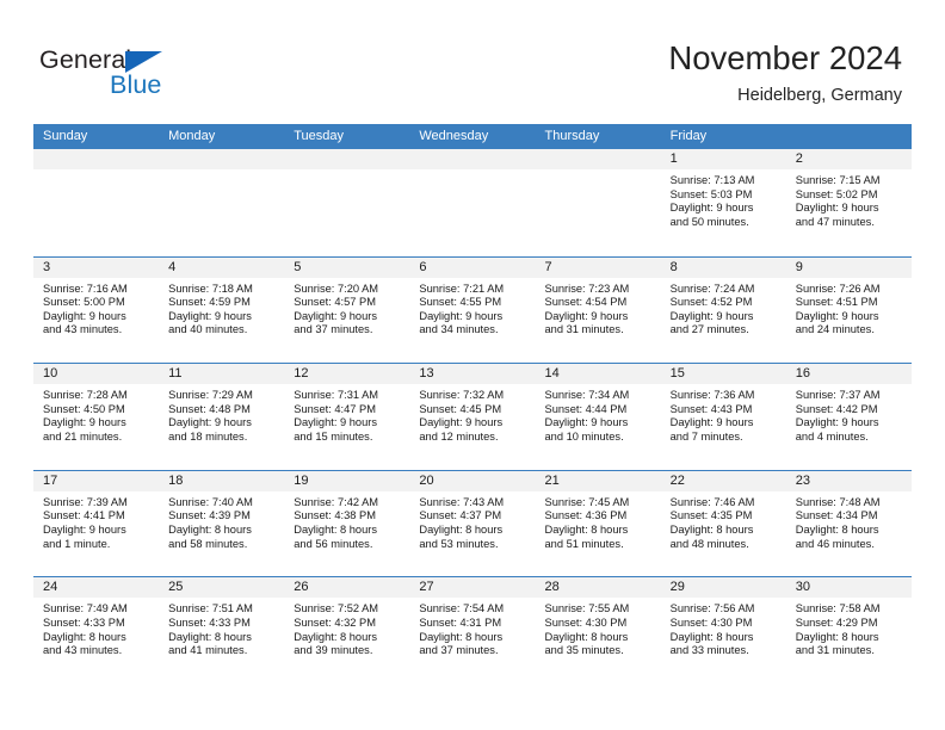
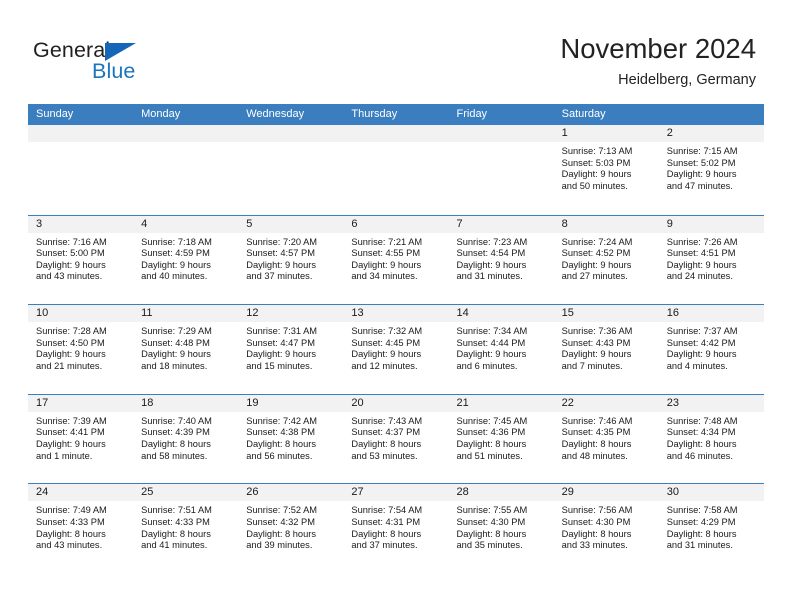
  General
  Blue
  November 2024
  Heidelberg, Germany
  Sunday
  Monday
- Tuesday
  Wednesday
  Thursday
  Friday
+ Saturday
  1
  Sunrise: 7:13 AM
  Sunset: 5:03 PM
  Daylight: 9 hours
  and 50 minutes.
  2
  Sunrise: 7:15 AM
  Sunset: 5:02 PM
  Daylight: 9 hours
  and 47 minutes.
  3
  Sunrise: 7:16 AM
  Sunset: 5:00 PM
  Daylight: 9 hours
  and 43 minutes.
  4
  Sunrise: 7:18 AM
  Sunset: 4:59 PM
  Daylight: 9 hours
  and 40 minutes.
  5
  Sunrise: 7:20 AM
  Sunset: 4:57 PM
  Daylight: 9 hours
  and 37 minutes.
  6
  Sunrise: 7:21 AM
  Sunset: 4:55 PM
  Daylight: 9 hours
  and 34 minutes.
  7
  Sunrise: 7:23 AM
  Sunset: 4:54 PM
  Daylight: 9 hours
  and 31 minutes.
  8
  Sunrise: 7:24 AM
  Sunset: 4:52 PM
  Daylight: 9 hours
  and 27 minutes.
  9
  Sunrise: 7:26 AM
  Sunset: 4:51 PM
  Daylight: 9 hours
  and 24 minutes.
  10
  Sunrise: 7:28 AM
  Sunset: 4:50 PM
  Daylight: 9 hours
  and 21 minutes.
  11
  Sunrise: 7:29 AM
  Sunset: 4:48 PM
  Daylight: 9 hours
  and 18 minutes.
  12
  Sunrise: 7:31 AM
  Sunset: 4:47 PM
  Daylight: 9 hours
  and 15 minutes.
  13
  Sunrise: 7:32 AM
  Sunset: 4:45 PM
  Daylight: 9 hours
  and 12 minutes.
  14
  Sunrise: 7:34 AM
  Sunset: 4:44 PM
  Daylight: 9 hours
- and 10 minutes.
+ and 6 minutes.
  15
  Sunrise: 7:36 AM
  Sunset: 4:43 PM
  Daylight: 9 hours
  and 7 minutes.
  16
  Sunrise: 7:37 AM
  Sunset: 4:42 PM
  Daylight: 9 hours
  and 4 minutes.
  17
  Sunrise: 7:39 AM
  Sunset: 4:41 PM
  Daylight: 9 hours
  and 1 minute.
  18
  Sunrise: 7:40 AM
  Sunset: 4:39 PM
  Daylight: 8 hours
  and 58 minutes.
  19
  Sunrise: 7:42 AM
  Sunset: 4:38 PM
  Daylight: 8 hours
  and 56 minutes.
  20
  Sunrise: 7:43 AM
  Sunset: 4:37 PM
  Daylight: 8 hours
  and 53 minutes.
  21
  Sunrise: 7:45 AM
  Sunset: 4:36 PM
  Daylight: 8 hours
  and 51 minutes.
  22
  Sunrise: 7:46 AM
  Sunset: 4:35 PM
  Daylight: 8 hours
  and 48 minutes.
  23
  Sunrise: 7:48 AM
  Sunset: 4:34 PM
  Daylight: 8 hours
  and 46 minutes.
  24
  Sunrise: 7:49 AM
  Sunset: 4:33 PM
  Daylight: 8 hours
  and 43 minutes.
  25
  Sunrise: 7:51 AM
  Sunset: 4:33 PM
  Daylight: 8 hours
  and 41 minutes.
  26
  Sunrise: 7:52 AM
  Sunset: 4:32 PM
  Daylight: 8 hours
  and 39 minutes.
  27
  Sunrise: 7:54 AM
  Sunset: 4:31 PM
  Daylight: 8 hours
  and 37 minutes.
  28
  Sunrise: 7:55 AM
  Sunset: 4:30 PM
  Daylight: 8 hours
  and 35 minutes.
  29
  Sunrise: 7:56 AM
  Sunset: 4:30 PM
  Daylight: 8 hours
  and 33 minutes.
  30
  Sunrise: 7:58 AM
  Sunset: 4:29 PM
  Daylight: 8 hours
  and 31 minutes.
